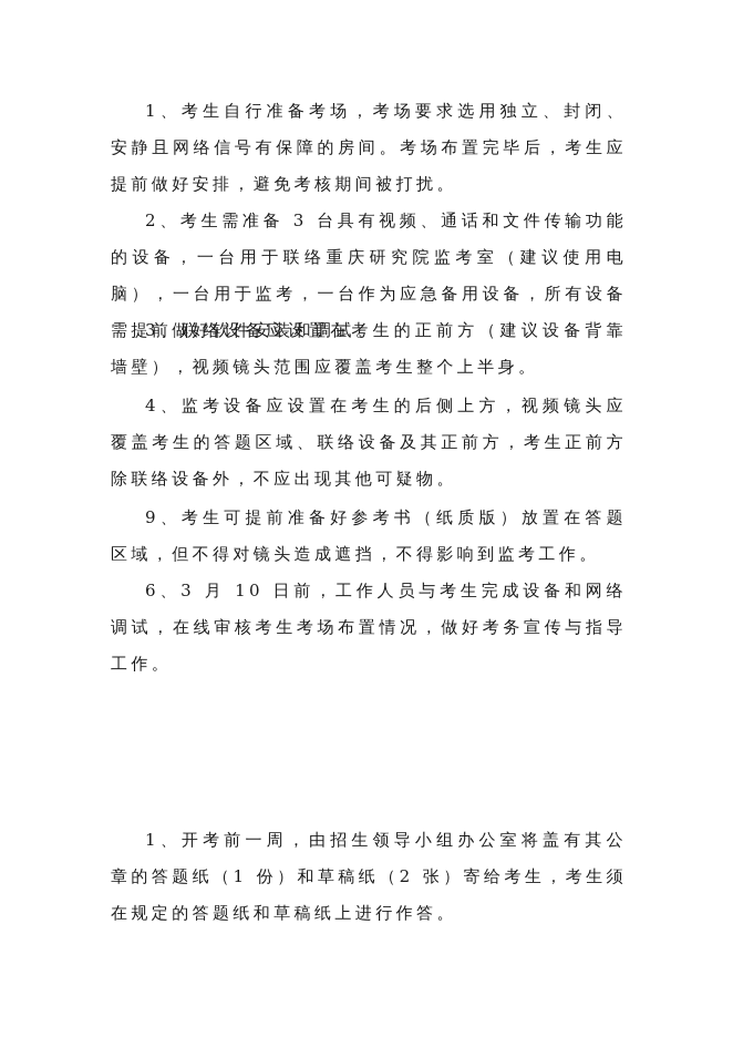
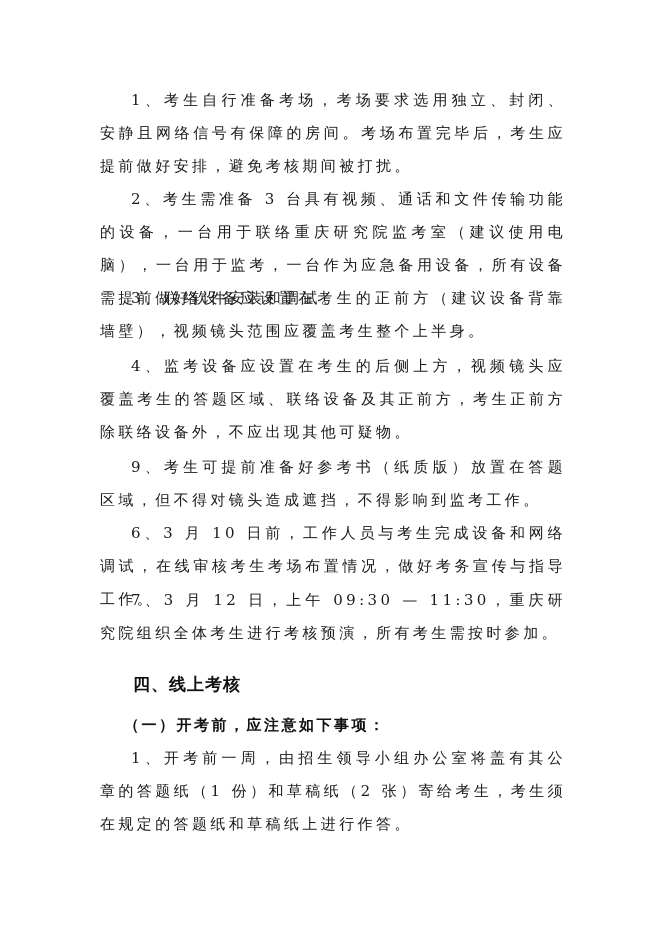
  1、考生自行准备考场，考场要求选用独立、封闭、安静且网络信号有保障的房间。考场布置完毕后，考生应提前做好安排，避免考核期间被打扰。
  2、考生需准备 3 台具有视频、通话和文件传输功能的设备，一台用于联络重庆研究院监考室（建议使用电脑），一台用于监考，一台作为应急备用设备，所有设备需提前做好软件安装和调试。
  3、联络设备应设置在考生的正前方（建议设备背靠墙壁），视频镜头范围应覆盖考生整个上半身。
  4、监考设备应设置在考生的后侧上方，视频镜头应覆盖考生的答题区域、联络设备及其正前方，考生正前方除联络设备外，不应出现其他可疑物。
  9、考生可提前准备好参考书（纸质版）放置在答题区域，但不得对镜头造成遮挡，不得影响到监考工作。
  6、3 月 10 日前，工作人员与考生完成设备和网络调试，在线审核考生考场布置情况，做好考务宣传与指导工作。
+ 7、3 月 12 日，上午 09:30 — 11:30，重庆研究院组织全体考生进行考核预演，所有考生需按时参加。
+ 四、线上考核
+ （一）开考前，应注意如下事项：
  1、开考前一周，由招生领导小组办公室将盖有其公章的答题纸（1 份）和草稿纸（2 张）寄给考生，考生须在规定的答题纸和草稿纸上进行作答。
